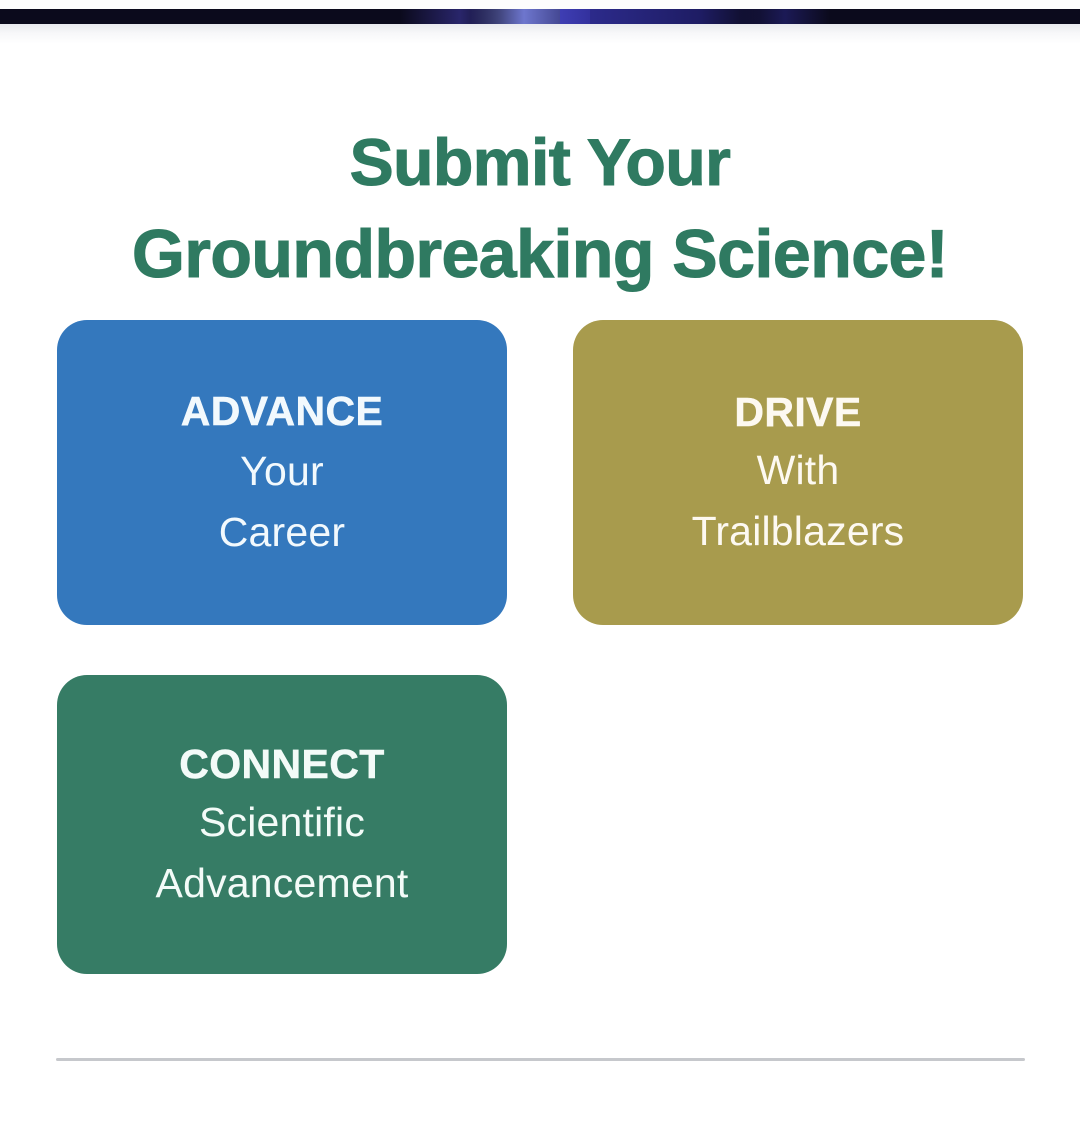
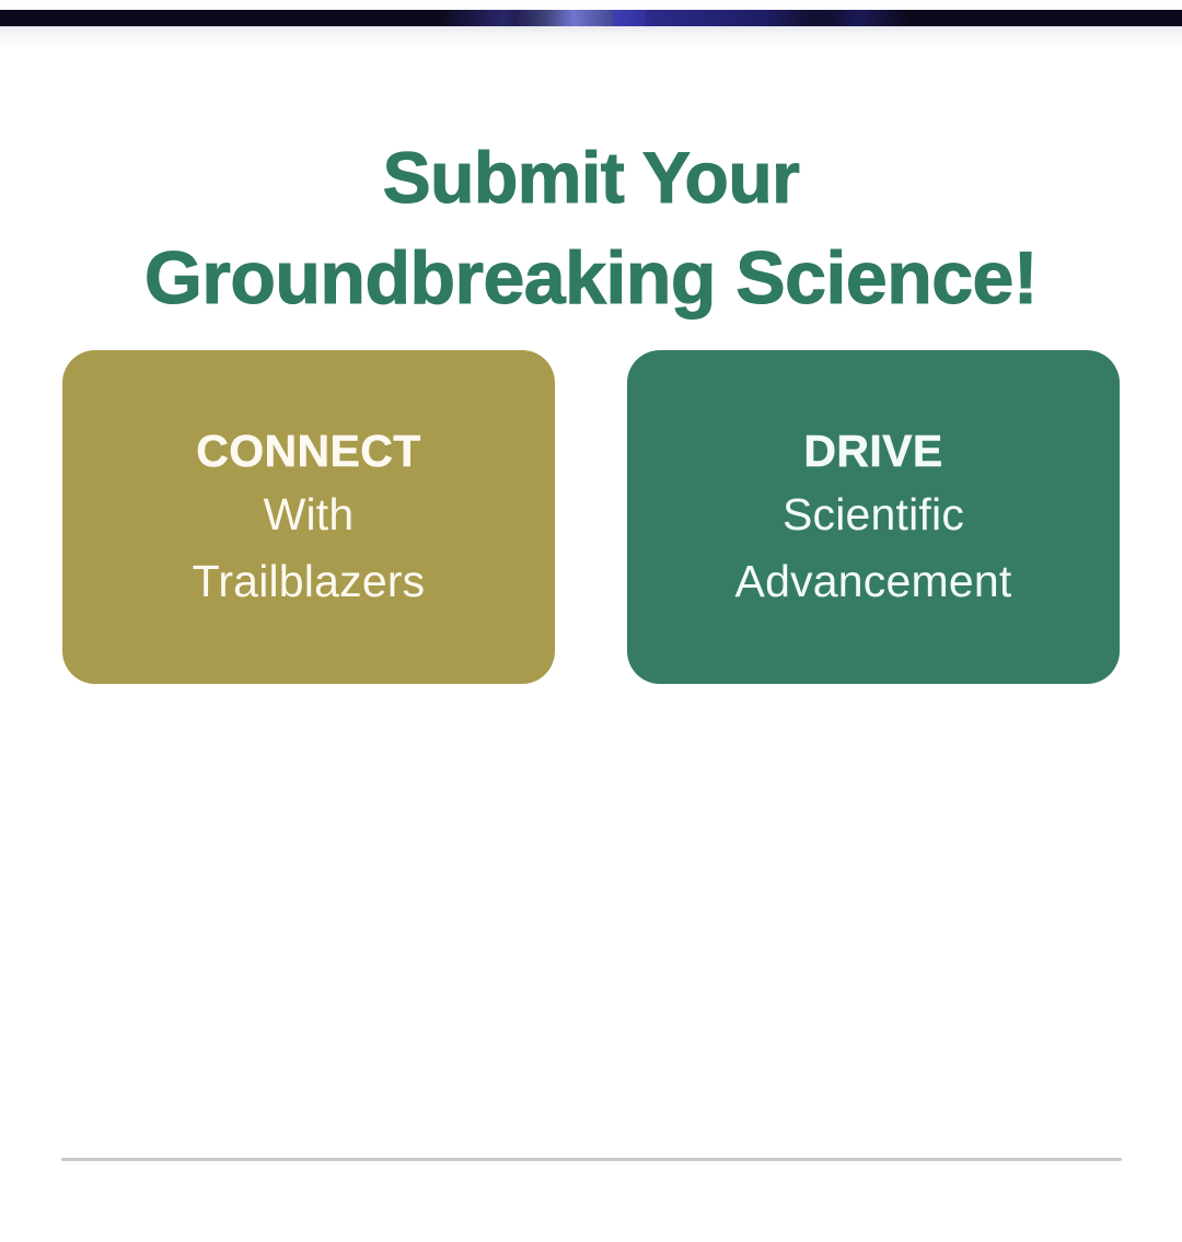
  Submit Your
  Groundbreaking Science!
- ADVANCE
- Your
- Career
- DRIVE
+ CONNECT
  With
  Trailblazers
- CONNECT
+ DRIVE
  Scientific
  Advancement
